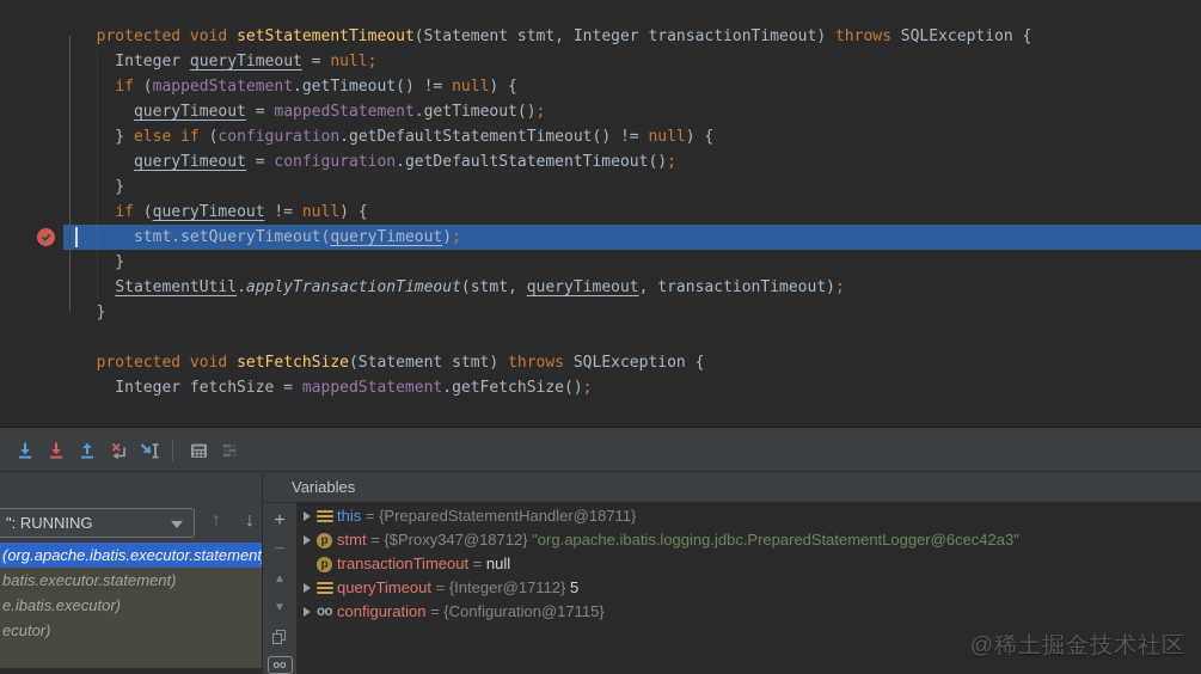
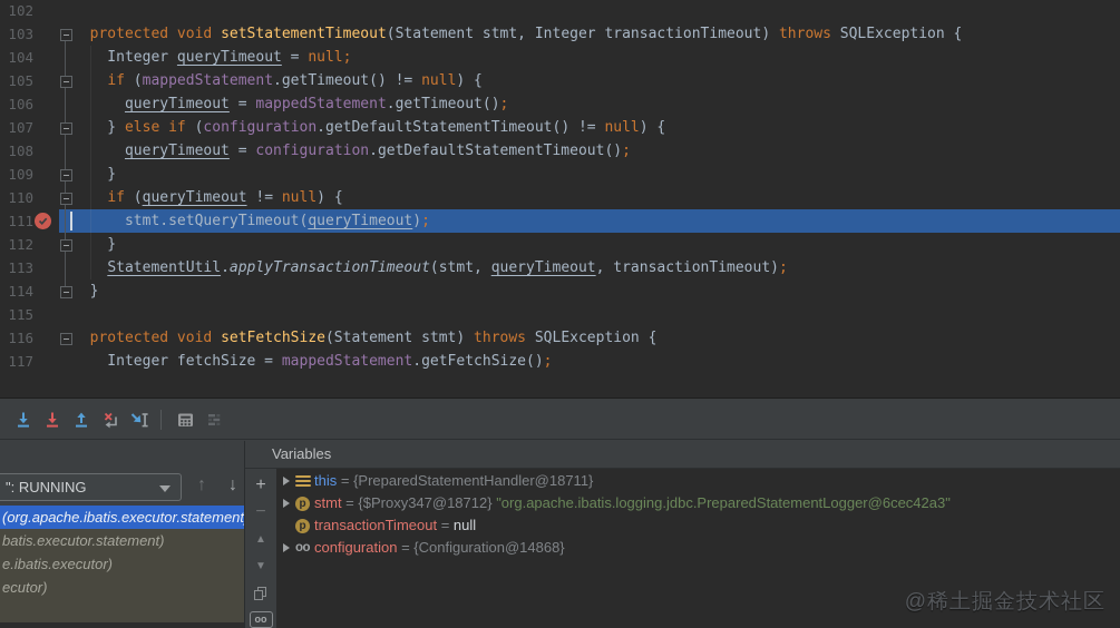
+ 102
+ 103
+ 104
+ 105
+ 106
+ 107
+ 108
+ 109
+ 110
+ 111
+ 112
+ 113
+ 114
+ 115
+ 116
+ 117
  protected void setStatementTimeout(Statement stmt, Integer transactionTimeout) throws SQLException {
  Integer queryTimeout = null;
  if (mappedStatement.getTimeout() != null) {
  queryTimeout = mappedStatement.getTimeout();
  } else if (configuration.getDefaultStatementTimeout() != null) {
  queryTimeout = configuration.getDefaultStatementTimeout();
  }
  if (queryTimeout != null) {
  stmt.setQueryTimeout(queryTimeout);
  }
  StatementUtil.applyTransactionTimeout(stmt, queryTimeout, transactionTimeout);
  }
  protected void setFetchSize(Statement stmt) throws SQLException {
  Integer fetchSize = mappedStatement.getFetchSize();
  Variables
  ": RUNNING
  ↑
  ↓
  (org.apache.ibatis.executor.statement
  batis.executor.statement)
  e.ibatis.executor)
  ecutor)
  +
  −
  ▲
  ▼
  oo
  this = {PreparedStatementHandler@18711}
  p
  stmt = {$Proxy347@18712} "org.apache.ibatis.logging.jdbc.PreparedStatementLogger@6cec42a3"
  p
  transactionTimeout = null
- queryTimeout = {Integer@17112} 5
  oo
- configuration = {Configuration@17115}
+ configuration = {Configuration@14868}
  @稀土掘金技术社区
